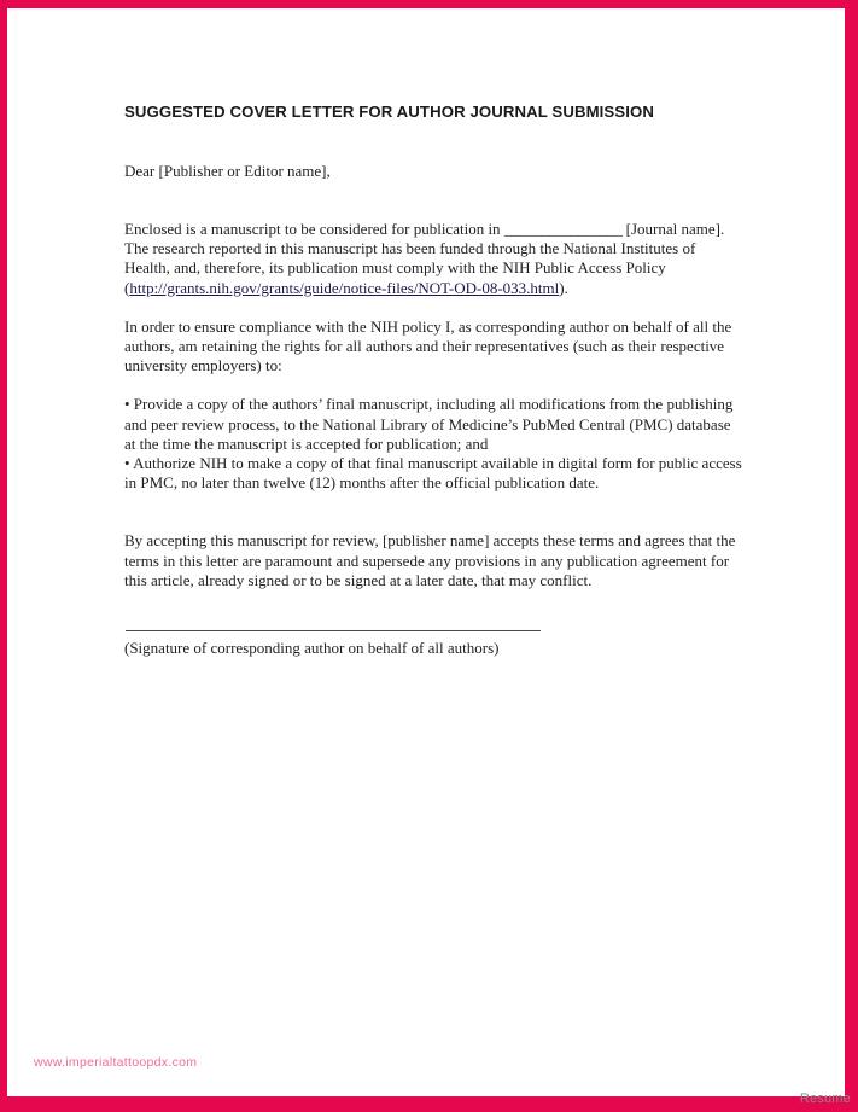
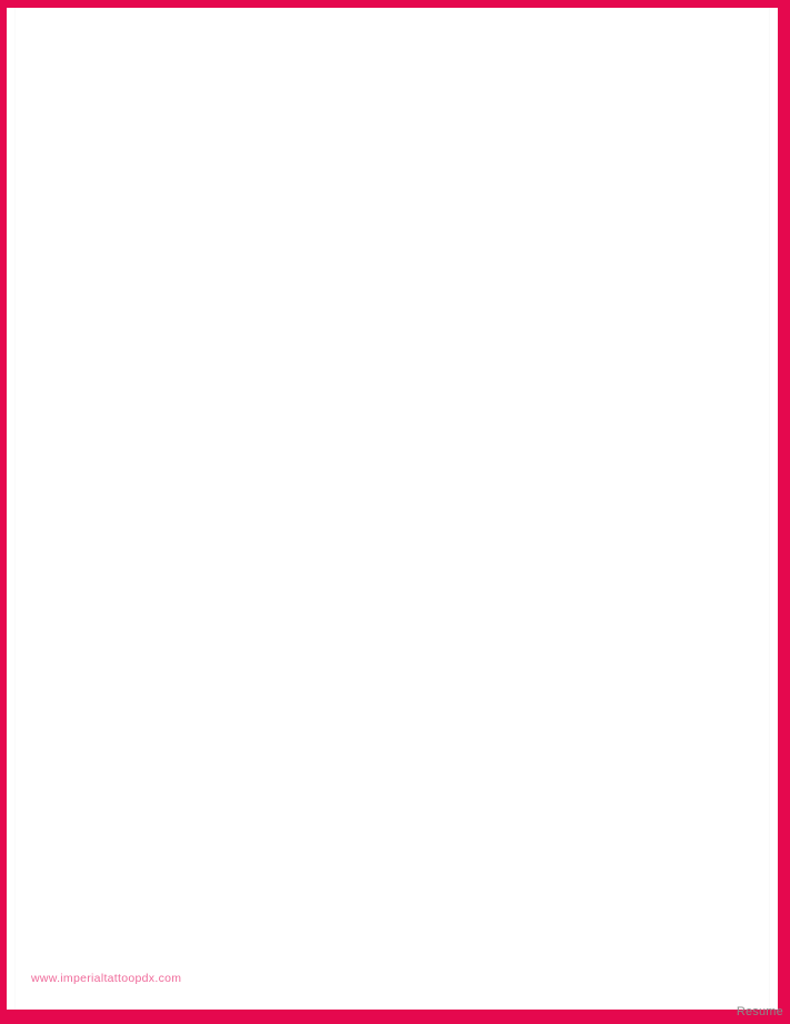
- SUGGESTED COVER LETTER FOR AUTHOR JOURNAL SUBMISSION
- Dear [Publisher or Editor name],
- Enclosed is a manuscript to be considered for publication in ________________ [Journal name]. The research reported in this manuscript has been funded through the National Institutes of Health, and, therefore, its publication must comply with the NIH Public Access Policy (http://grants.nih.gov/grants/guide/notice-files/NOT-OD-08-033.html).
- In order to ensure compliance with the NIH policy I, as corresponding author on behalf of all the authors, am retaining the rights for all authors and their representatives (such as their respective university employers) to:
- • Provide a copy of the authors’ final manuscript, including all modifications from the publishing and peer review process, to the National Library of Medicine’s PubMed Central (PMC) database at the time the manuscript is accepted for publication; and
- • Authorize NIH to make a copy of that final manuscript available in digital form for public access in PMC, no later than twelve (12) months after the official publication date.
- By accepting this manuscript for review, [publisher name] accepts these terms and agrees that the terms in this letter are paramount and supersede any provisions in any publication agreement for this article, already signed or to be signed at a later date, that may conflict.
- (Signature of corresponding author on behalf of all authors)
  www.imperialtattoopdx.com
  Resume
